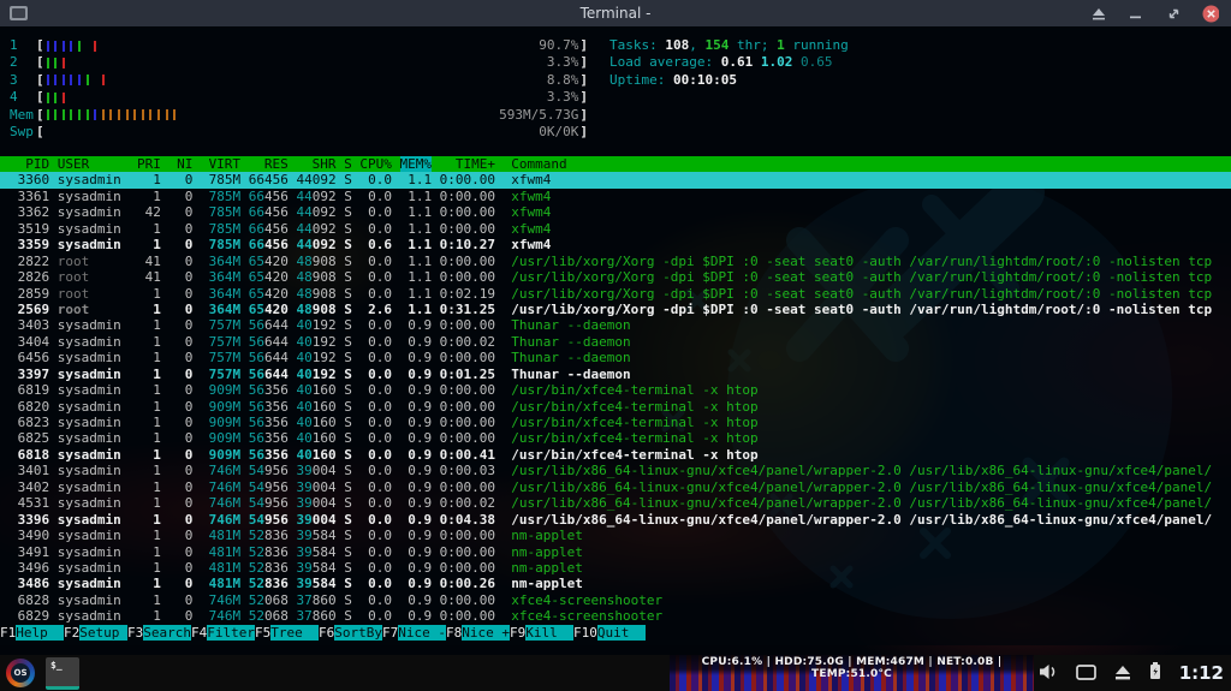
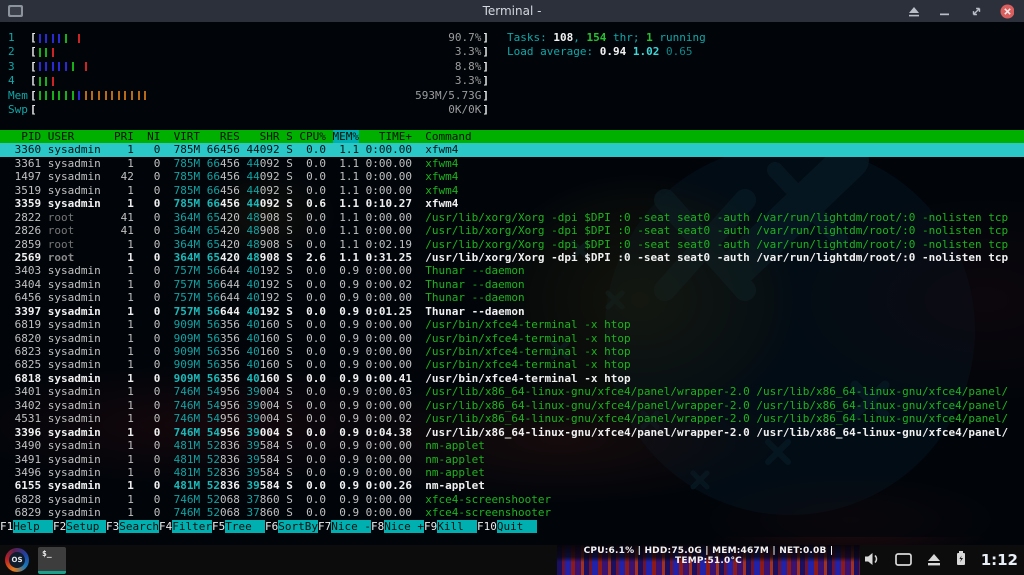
  Terminal -
  1
  [
  90.7%
  ]
  2
  [
  3.3%
  ]
  3
  [
  8.8%
  ]
  4
  [
  3.3%
  ]
  Mem
  [
  593M/5.73G
  ]
  Swp
  [
  0K/0K
  ]
  Tasks: 108, 154 thr; 1 running
- Load average: 0.61 1.02 0.65
+ Load average: 0.94 1.02 0.65
- Uptime: 00:10:05
  PID USER PRI NI VIRT RES SHR S CPU% MEM% TIME+ Command
  3360 sysadmin 1 0 785M 66456 44092 S 0.0 1.1 0:00.00 xfwm4
  3361 sysadmin 1 0 785M 66456 44092 S 0.0 1.1 0:00.00 xfwm4
- 3362 sysadmin 42 0 785M 66456 44092 S 0.0 1.1 0:00.00 xfwm4
+ 1497 sysadmin 42 0 785M 66456 44092 S 0.0 1.1 0:00.00 xfwm4
  3519 sysadmin 1 0 785M 66456 44092 S 0.0 1.1 0:00.00 xfwm4
  3359 sysadmin 1 0 785M 66456 44092 S 0.6 1.1 0:10.27 xfwm4
  2822 root 41 0 364M 65420 48908 S 0.0 1.1 0:00.00 /usr/lib/xorg/Xorg -dpi $DPI :0 -seat seat0 -auth /var/run/lightdm/root/:0 -nolisten tcp
  2826 root 41 0 364M 65420 48908 S 0.0 1.1 0:00.00 /usr/lib/xorg/Xorg -dpi $DPI :0 -seat seat0 -auth /var/run/lightdm/root/:0 -nolisten tcp
  2859 root 1 0 364M 65420 48908 S 0.0 1.1 0:02.19 /usr/lib/xorg/Xorg -dpi $DPI :0 -seat seat0 -auth /var/run/lightdm/root/:0 -nolisten tcp
  2569 root 1 0 364M 65420 48908 S 2.6 1.1 0:31.25 /usr/lib/xorg/Xorg -dpi $DPI :0 -seat seat0 -auth /var/run/lightdm/root/:0 -nolisten tcp
  3403 sysadmin 1 0 757M 56644 40192 S 0.0 0.9 0:00.00 Thunar --daemon
  3404 sysadmin 1 0 757M 56644 40192 S 0.0 0.9 0:00.02 Thunar --daemon
  6456 sysadmin 1 0 757M 56644 40192 S 0.0 0.9 0:00.00 Thunar --daemon
  3397 sysadmin 1 0 757M 56644 40192 S 0.0 0.9 0:01.25 Thunar --daemon
  6819 sysadmin 1 0 909M 56356 40160 S 0.0 0.9 0:00.00 /usr/bin/xfce4-terminal -x htop
  6820 sysadmin 1 0 909M 56356 40160 S 0.0 0.9 0:00.00 /usr/bin/xfce4-terminal -x htop
  6823 sysadmin 1 0 909M 56356 40160 S 0.0 0.9 0:00.00 /usr/bin/xfce4-terminal -x htop
  6825 sysadmin 1 0 909M 56356 40160 S 0.0 0.9 0:00.00 /usr/bin/xfce4-terminal -x htop
  6818 sysadmin 1 0 909M 56356 40160 S 0.0 0.9 0:00.41 /usr/bin/xfce4-terminal -x htop
  3401 sysadmin 1 0 746M 54956 39004 S 0.0 0.9 0:00.03 /usr/lib/x86_64-linux-gnu/xfce4/panel/wrapper-2.0 /usr/lib/x86_64-linux-gnu/xfce4/panel/
  3402 sysadmin 1 0 746M 54956 39004 S 0.0 0.9 0:00.00 /usr/lib/x86_64-linux-gnu/xfce4/panel/wrapper-2.0 /usr/lib/x86_64-linux-gnu/xfce4/panel/
  4531 sysadmin 1 0 746M 54956 39004 S 0.0 0.9 0:00.02 /usr/lib/x86_64-linux-gnu/xfce4/panel/wrapper-2.0 /usr/lib/x86_64-linux-gnu/xfce4/panel/
  3396 sysadmin 1 0 746M 54956 39004 S 0.0 0.9 0:04.38 /usr/lib/x86_64-linux-gnu/xfce4/panel/wrapper-2.0 /usr/lib/x86_64-linux-gnu/xfce4/panel/
  3490 sysadmin 1 0 481M 52836 39584 S 0.0 0.9 0:00.00 nm-applet
  3491 sysadmin 1 0 481M 52836 39584 S 0.0 0.9 0:00.00 nm-applet
  3496 sysadmin 1 0 481M 52836 39584 S 0.0 0.9 0:00.00 nm-applet
- 3486 sysadmin 1 0 481M 52836 39584 S 0.0 0.9 0:00.26 nm-applet
+ 6155 sysadmin 1 0 481M 52836 39584 S 0.0 0.9 0:00.26 nm-applet
  6828 sysadmin 1 0 746M 52068 37860 S 0.0 0.9 0:00.00 xfce4-screenshooter
  6829 sysadmin 1 0 746M 52068 37860 S 0.0 0.9 0:00.00 xfce4-screenshooter
  F1Help F2Setup F3SearchF4FilterF5Tree F6SortByF7Nice -F8Nice +F9Kill F10Quit
  OS
  $_
  CPU:6.1% | HDD:75.0G | MEM:467M | NET:0.0B | TEMP:51.0°C
  1:12
